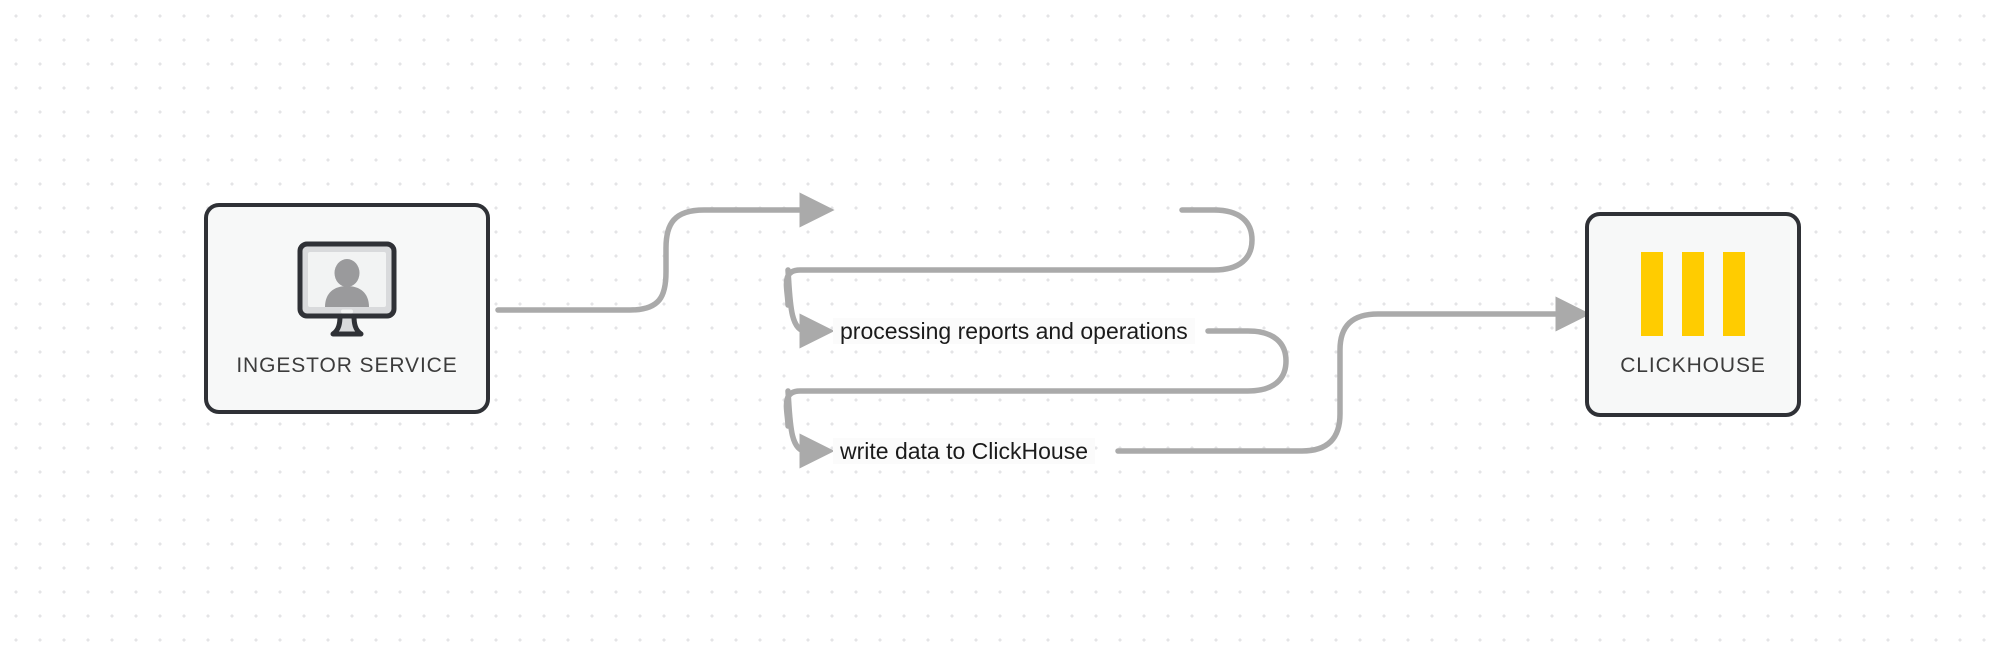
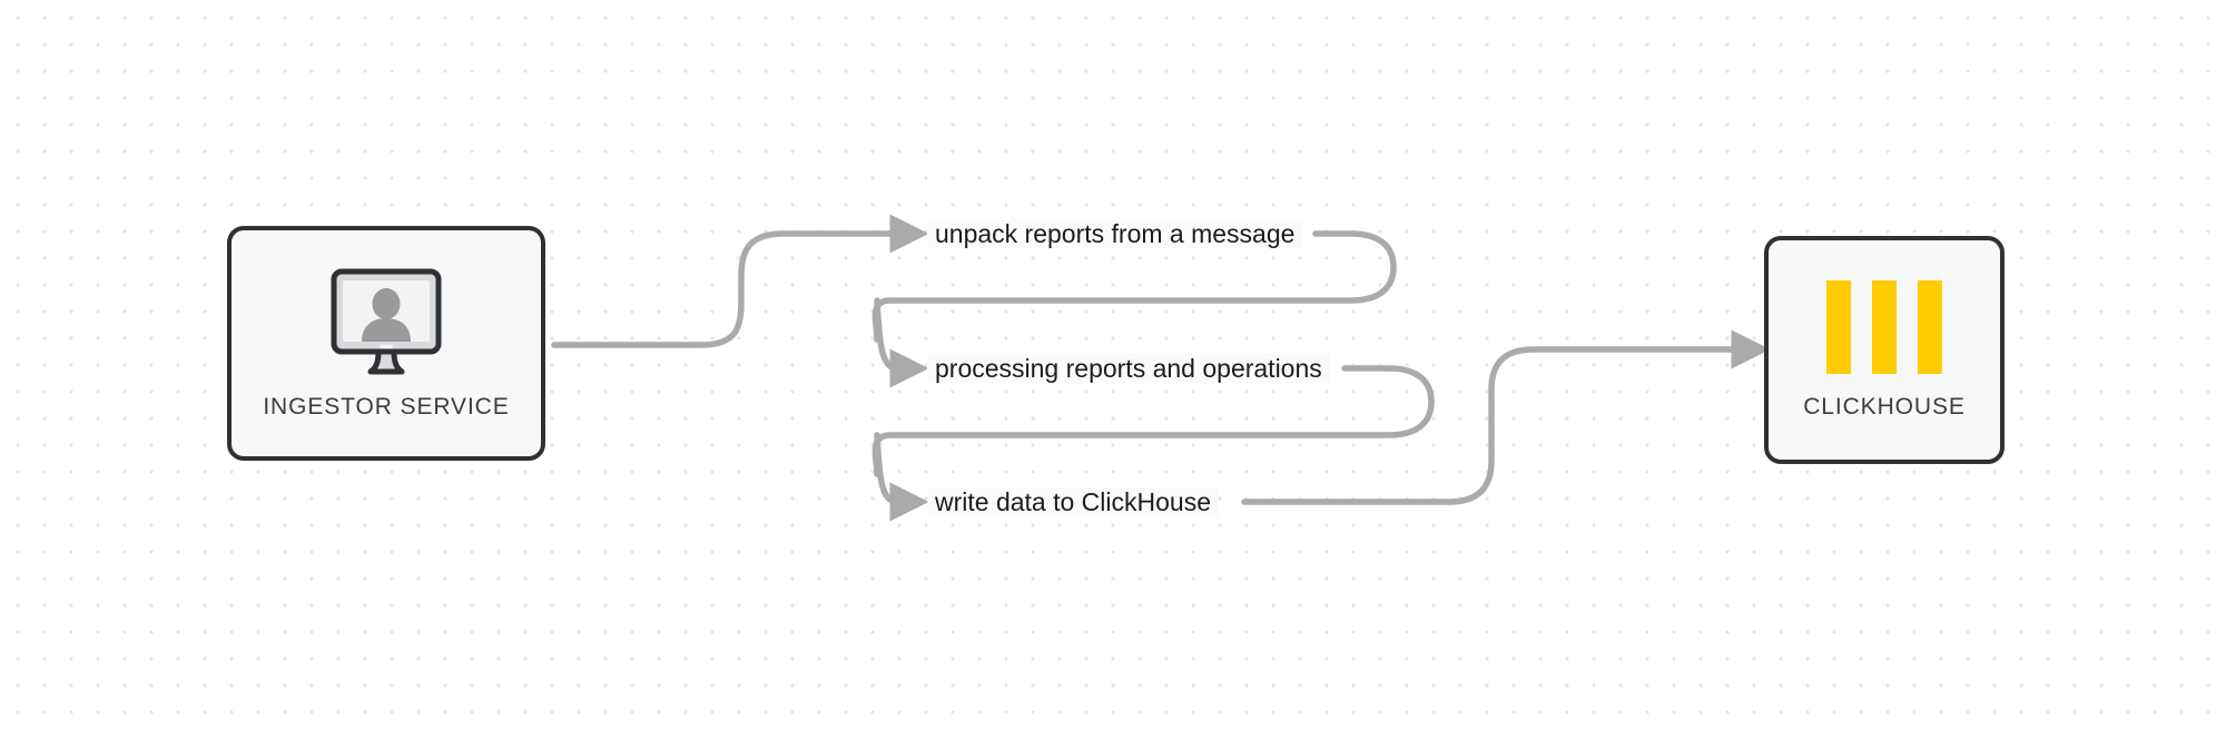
+ unpack reports from a message
  processing reports and operations
  write data to ClickHouse
  INGESTOR SERVICE
  CLICKHOUSE
